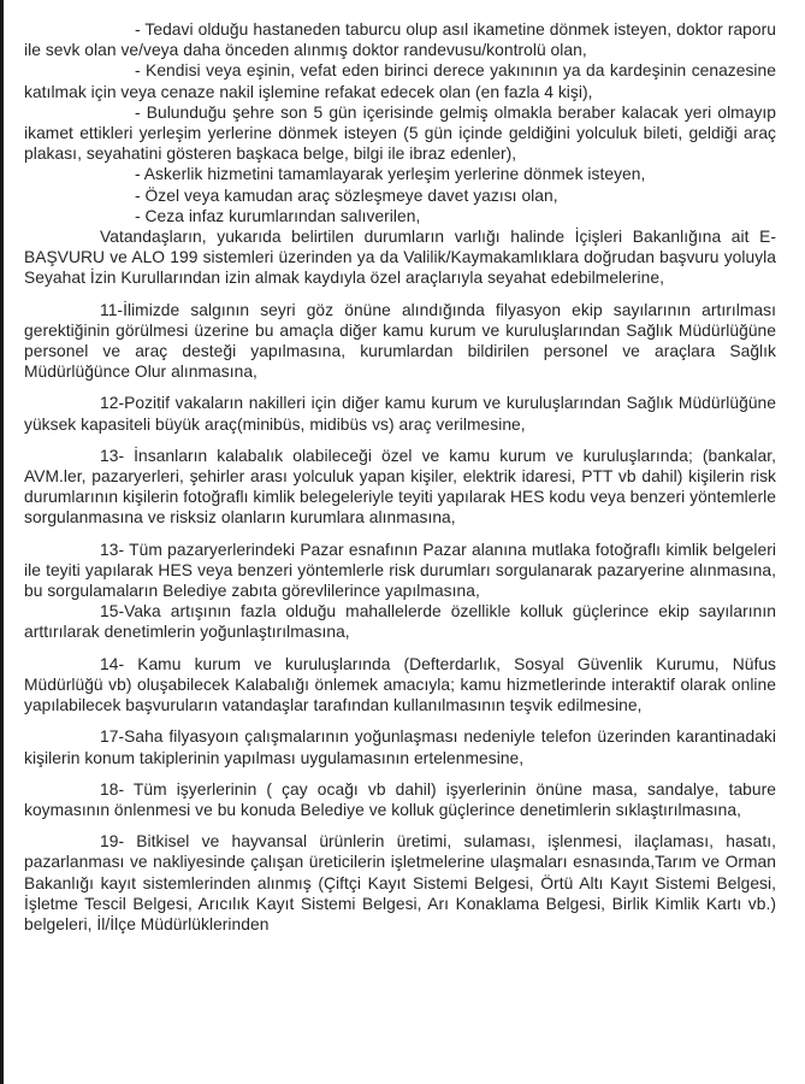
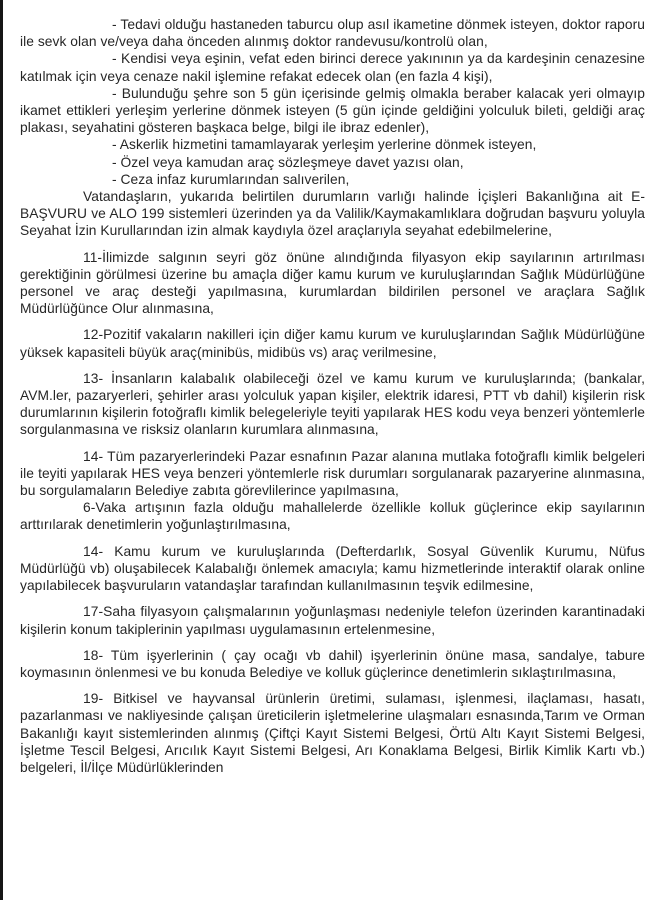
  - Tedavi olduğu hastaneden taburcu olup asıl ikametine dönmek isteyen, doktor raporu ile sevk olan ve/veya daha önceden alınmış doktor randevusu/kontrolü olan,
  - Kendisi veya eşinin, vefat eden birinci derece yakınının ya da kardeşinin cenazesine katılmak için veya cenaze nakil işlemine refakat edecek olan (en fazla 4 kişi),
  - Bulunduğu şehre son 5 gün içerisinde gelmiş olmakla beraber kalacak yeri olmayıp ikamet ettikleri yerleşim yerlerine dönmek isteyen (5 gün içinde geldiğini yolculuk bileti, geldiği araç plakası, seyahatini gösteren başkaca belge, bilgi ile ibraz edenler),
  - Askerlik hizmetini tamamlayarak yerleşim yerlerine dönmek isteyen,
  - Özel veya kamudan araç sözleşmeye davet yazısı olan,
  - Ceza infaz kurumlarından salıverilen,
  Vatandaşların, yukarıda belirtilen durumların varlığı halinde İçişleri Bakanlığına ait E-BAŞVURU ve ALO 199 sistemleri üzerinden ya da Valilik/Kaymakamlıklara doğrudan başvuru yoluyla Seyahat İzin Kurullarından izin almak kaydıyla özel araçlarıyla seyahat edebilmelerine,
  11-İlimizde salgının seyri göz önüne alındığında filyasyon ekip sayılarının artırılması gerektiğinin görülmesi üzerine bu amaçla diğer kamu kurum ve kuruluşlarından Sağlık Müdürlüğüne personel ve araç desteği yapılmasına, kurumlardan bildirilen personel ve araçlara Sağlık Müdürlüğünce Olur alınmasına,
  12-Pozitif vakaların nakilleri için diğer kamu kurum ve kuruluşlarından Sağlık Müdürlüğüne yüksek kapasiteli büyük araç(minibüs, midibüs vs) araç verilmesine,
  13- İnsanların kalabalık olabileceği özel ve kamu kurum ve kuruluşlarında; (bankalar, AVM.ler, pazaryerleri, şehirler arası yolculuk yapan kişiler, elektrik idaresi, PTT vb dahil) kişilerin risk durumlarının kişilerin fotoğraflı kimlik belegeleriyle teyiti yapılarak HES kodu veya benzeri yöntemlerle sorgulanmasına ve risksiz olanların kurumlara alınmasına,
- 13- Tüm pazaryerlerindeki Pazar esnafının Pazar alanına mutlaka fotoğraflı kimlik belgeleri ile teyiti yapılarak HES veya benzeri yöntemlerle risk durumları sorgulanarak pazaryerine alınmasına, bu sorgulamaların Belediye zabıta görevlilerince yapılmasına,
+ 14- Tüm pazaryerlerindeki Pazar esnafının Pazar alanına mutlaka fotoğraflı kimlik belgeleri ile teyiti yapılarak HES veya benzeri yöntemlerle risk durumları sorgulanarak pazaryerine alınmasına, bu sorgulamaların Belediye zabıta görevlilerince yapılmasına,
- 15-Vaka artışının fazla olduğu mahallelerde özellikle kolluk güçlerince ekip sayılarının arttırılarak denetimlerin yoğunlaştırılmasına,
+ 6-Vaka artışının fazla olduğu mahallelerde özellikle kolluk güçlerince ekip sayılarının arttırılarak denetimlerin yoğunlaştırılmasına,
  14- Kamu kurum ve kuruluşlarında (Defterdarlık, Sosyal Güvenlik Kurumu, Nüfus Müdürlüğü vb) oluşabilecek Kalabalığı önlemek amacıyla; kamu hizmetlerinde interaktif olarak online yapılabilecek başvuruların vatandaşlar tarafından kullanılmasının teşvik edilmesine,
  17-Saha filyasyoın çalışmalarının yoğunlaşması nedeniyle telefon üzerinden karantinadaki kişilerin konum takiplerinin yapılması uygulamasının ertelenmesine,
  18- Tüm işyerlerinin ( çay ocağı vb dahil) işyerlerinin önüne masa, sandalye, tabure koymasının önlenmesi ve bu konuda Belediye ve kolluk güçlerince denetimlerin sıklaştırılmasına,
  19- Bitkisel ve hayvansal ürünlerin üretimi, sulaması, işlenmesi, ilaçlaması, hasatı, pazarlanması ve nakliyesinde çalışan üreticilerin işletmelerine ulaşmaları esnasında,Tarım ve Orman Bakanlığı kayıt sistemlerinden alınmış (Çiftçi Kayıt Sistemi Belgesi, Örtü Altı Kayıt Sistemi Belgesi, İşletme Tescil Belgesi, Arıcılık Kayıt Sistemi Belgesi, Arı Konaklama Belgesi, Birlik Kimlik Kartı vb.) belgeleri, İl/İlçe Müdürlüklerinden
